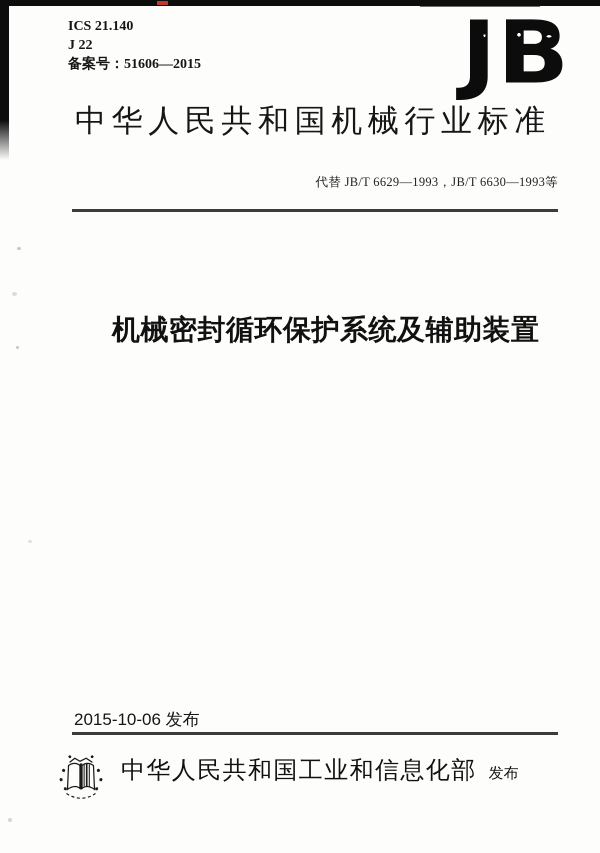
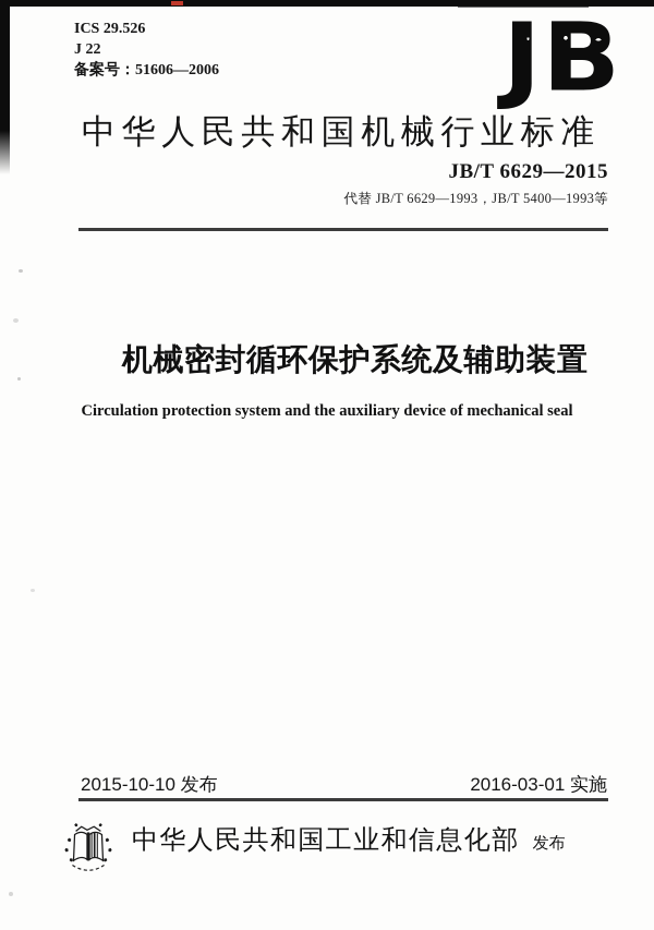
- ICS 21.140
+ ICS 29.526
  J 22
- 备案号：51606—2015
+ 备案号：51606—2006
  JB
  中华人民共和国机械行业标准
+ JB/T 6629—2015
- 代替 JB/T 6629—1993，JB/T 6630—1993等
+ 代替 JB/T 6629—1993，JB/T 5400—1993等
  机械密封循环保护系统及辅助装置
+ Circulation protection system and the auxiliary device of mechanical seal
- 2015-10-06 发布
+ 2015-10-10 发布
+ 2016-03-01 实施
  中华人民共和国工业和信息化部 发布
